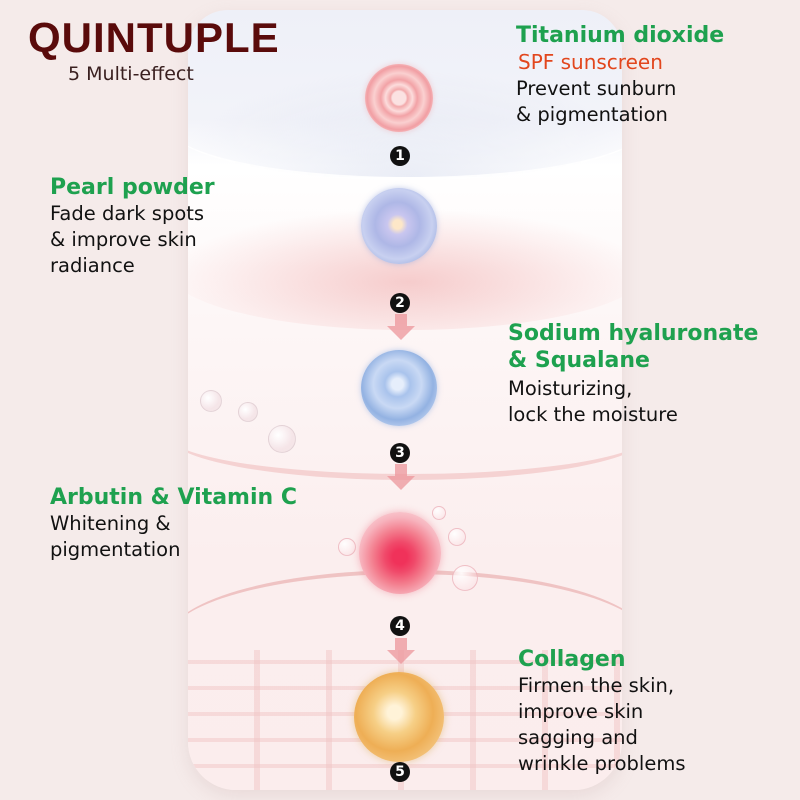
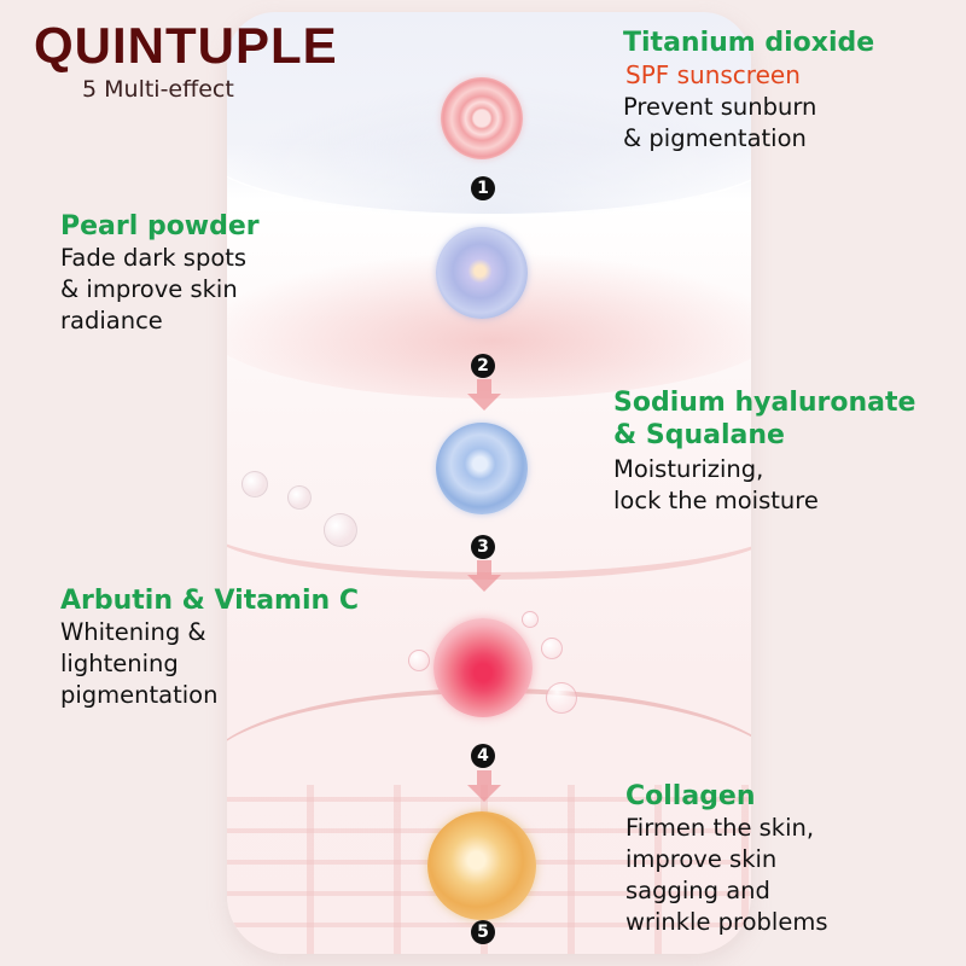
  QUINTUPLE
  5 Multi-effect
  1
  2
  3
  4
  5
  Titanium dioxide
  SPF sunscreen
  Prevent sunburn
  & pigmentation
  Pearl powder
  Fade dark spots
  & improve skin
  radiance
  Sodium hyaluronate
  & Squalane
  Moisturizing,
  lock the moisture
  Arbutin & Vitamin C
  Whitening &
+ lightening
  pigmentation
  Collagen
  Firmen the skin,
  improve skin
  sagging and
  wrinkle problems
